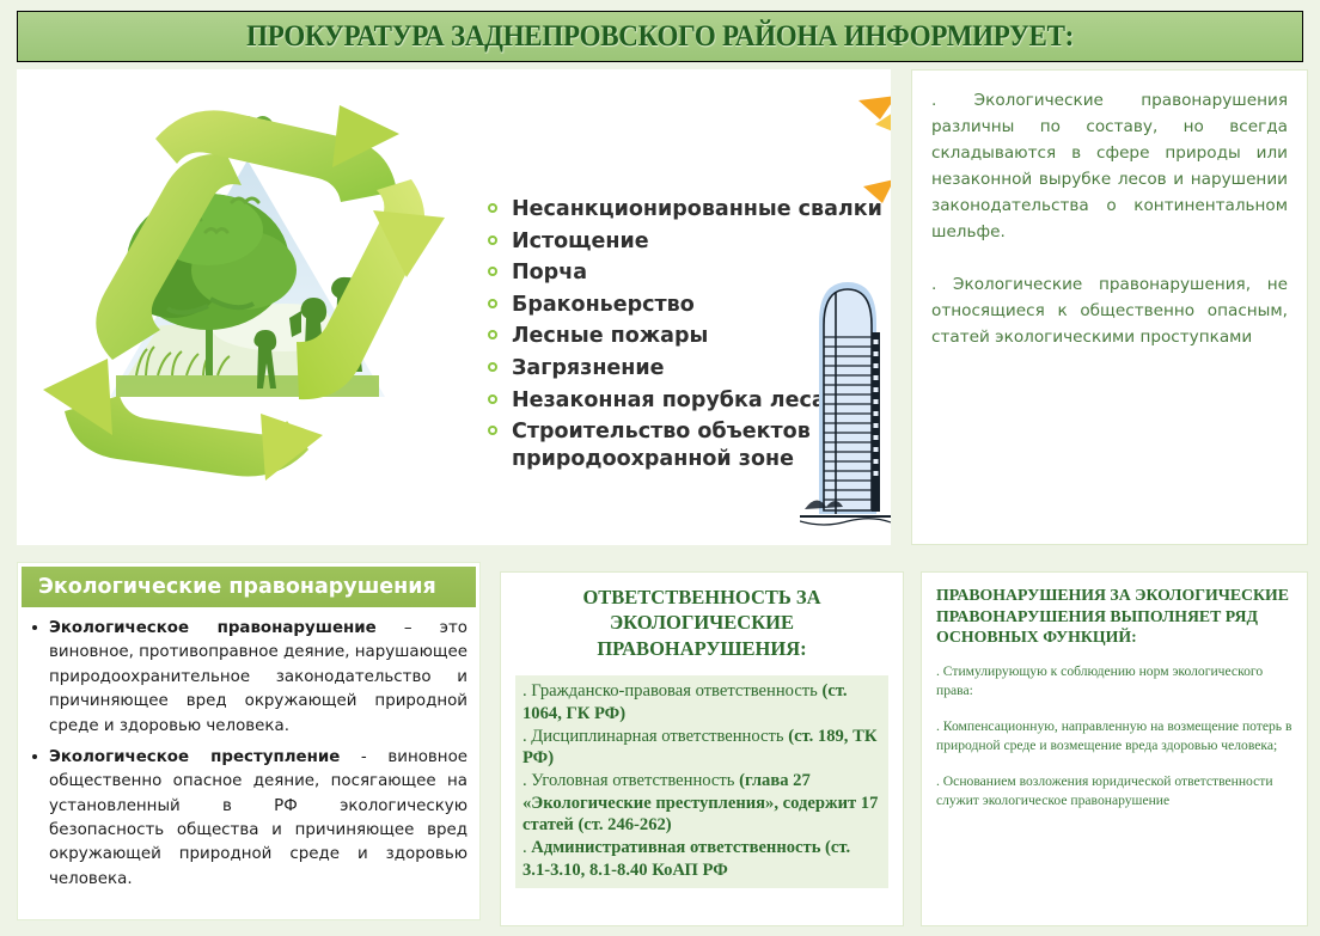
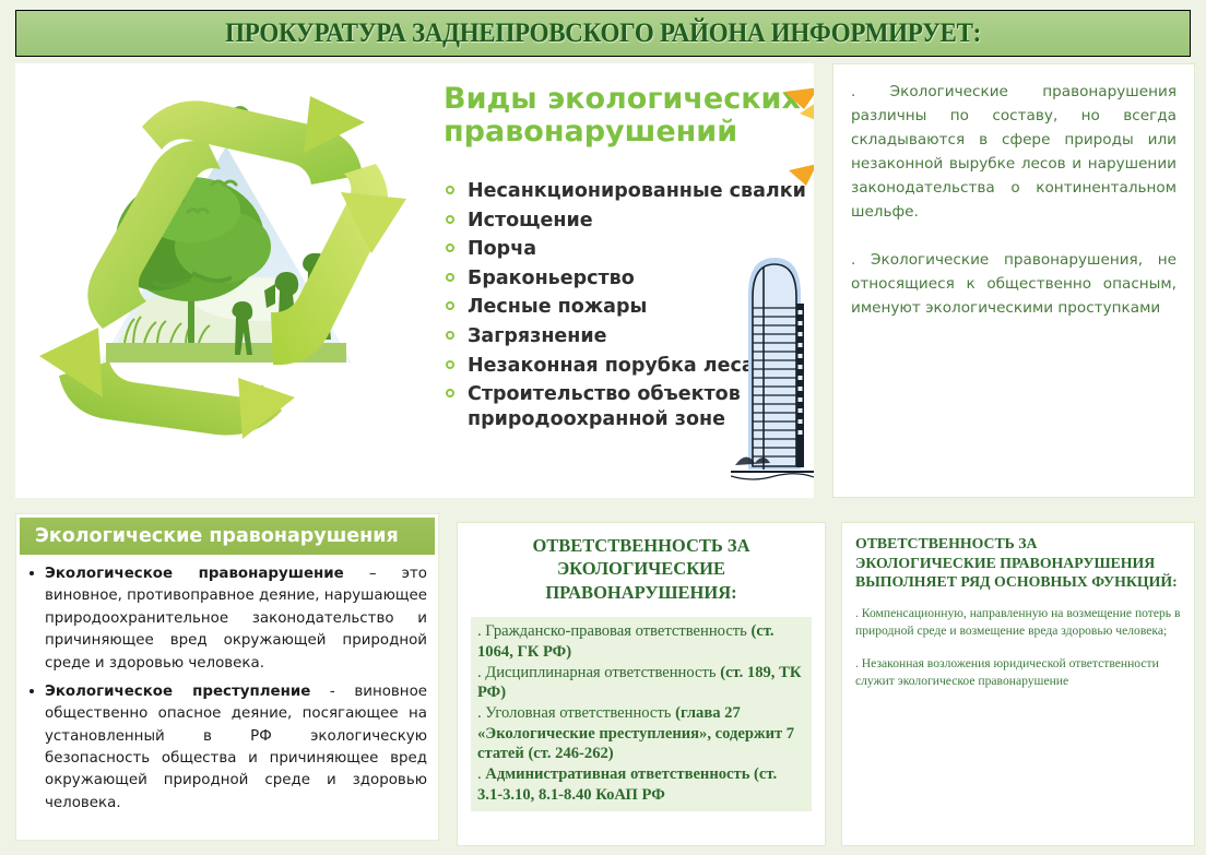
  ПРОКУРАТУРА ЗАДНЕПРОВСКОГО РАЙОНА ИНФОРМИРУЕТ:
+ Виды экологических
+ правонарушений
  Несанкционированные свалки
  Истощение
  Порча
  Браконьерство
  Лесные пожары
  Загрязнение
  Незаконная порубка леса
  Строительство объектов
  природоохранной зоне
  . Экологические правонарушения различны по составу, но всегда складываются в сфере природы или незаконной вырубке лесов и нарушении законодательства о континентальном шельфе.
- . Экологические правонарушения, не относящиеся к общественно опасным, статей экологическими проступками
+ . Экологические правонарушения, не относящиеся к общественно опасным, именуют экологическими проступками
  Экологические правонарушения
  Экологическое правонарушение – это виновное, противоправное деяние, нарушающее природоохранительное законодательство и причиняющее вред окружающей природной среде и здоровью человека.
  Экологическое преступление - виновное общественно опасное деяние, посягающее на установленный в РФ экологическую безопасность общества и причиняющее вред окружающей природной среде и здоровью человека.
  ОТВЕТСТВЕННОСТЬ ЗА ЭКОЛОГИЧЕСКИЕ ПРАВОНАРУШЕНИЯ:
  . Гражданско-правовая ответственность (ст. 1064, ГК РФ)
  . Дисциплинарная ответственность (ст. 189, ТК РФ)
- . Уголовная ответственность (глава 27 «Экологические преступления», содержит 17 статей (ст. 246-262)
+ . Уголовная ответственность (глава 27 «Экологические преступления», содержит 7 статей (ст. 246-262)
  . Административная ответственность (ст. 3.1-3.10, 8.1-8.40 КоАП РФ
- ПРАВОНАРУШЕНИЯ ЗА ЭКОЛОГИЧЕСКИЕ ПРАВОНАРУШЕНИЯ ВЫПОЛНЯЕТ РЯД ОСНОВНЫХ ФУНКЦИЙ:
+ ОТВЕТСТВЕННОСТЬ ЗА ЭКОЛОГИЧЕСКИЕ ПРАВОНАРУШЕНИЯ ВЫПОЛНЯЕТ РЯД ОСНОВНЫХ ФУНКЦИЙ:
- . Стимулирующую к соблюдению норм экологического права:
  . Компенсационную, направленную на возмещение потерь в природной среде и возмещение вреда здоровью человека;
- . Основанием возложения юридической ответственности служит экологическое правонарушение
+ . Незаконная возложения юридической ответственности служит экологическое правонарушение
